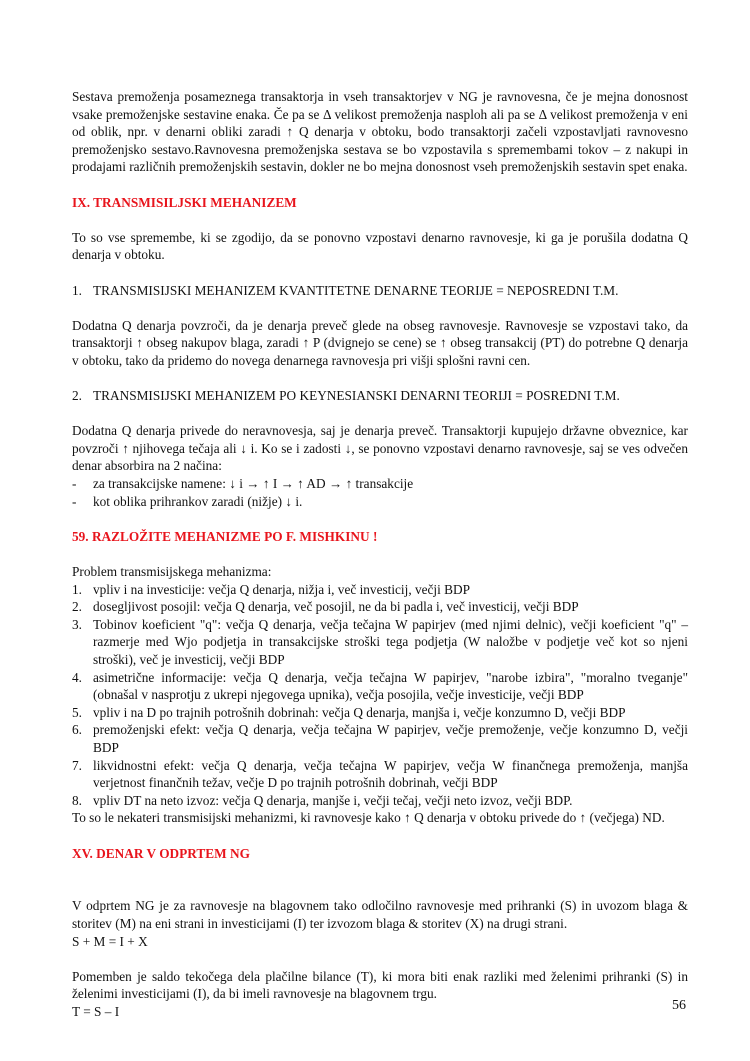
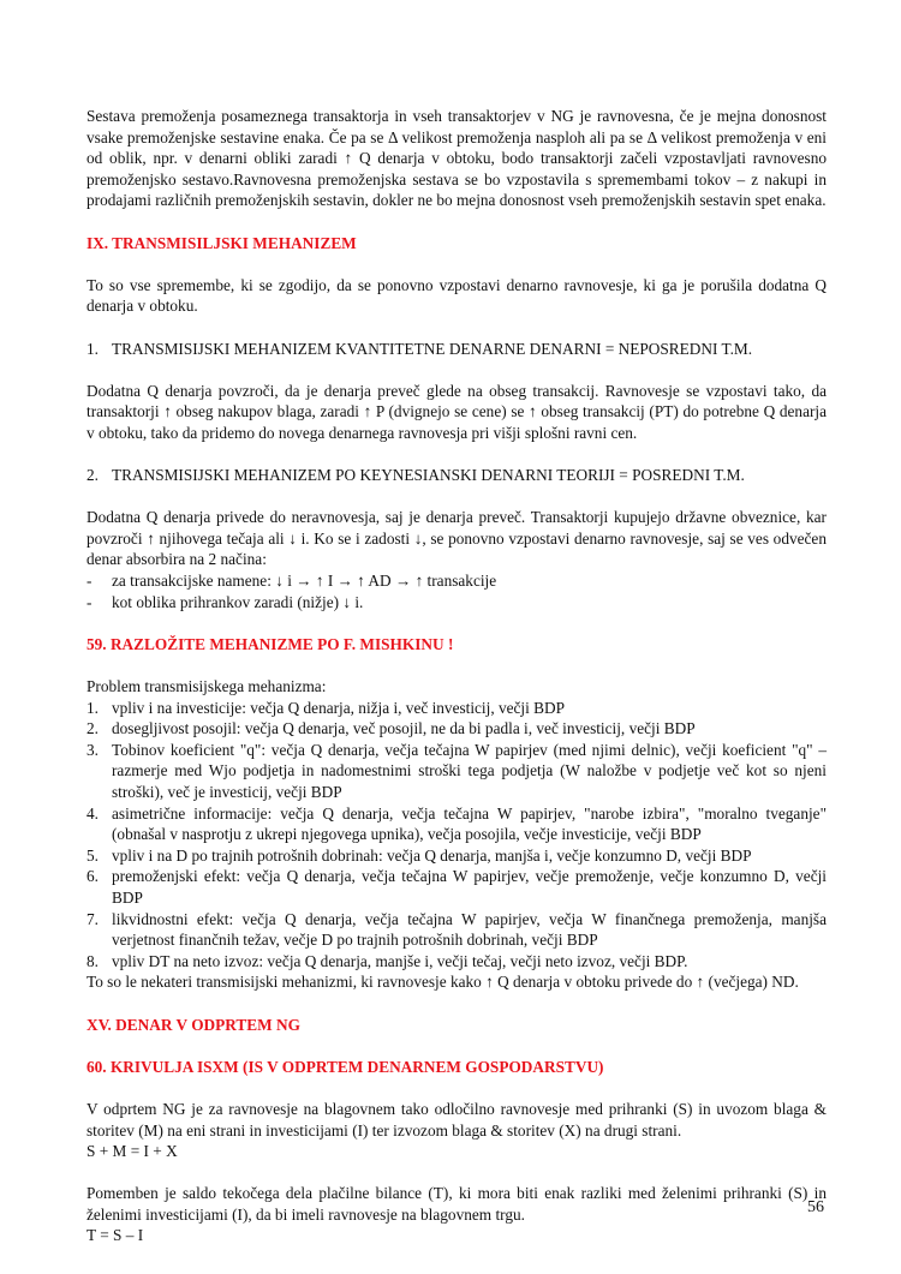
  Sestava premoženja posameznega transaktorja in vseh transaktorjev v NG je ravnovesna, če je mejna donosnost vsake premoženjske sestavine enaka. Če pa se Δ velikost premoženja nasploh ali pa se Δ velikost premoženja v eni od oblik, npr. v denarni obliki zaradi ↑ Q denarja v obtoku, bodo transaktorji začeli vzpostavljati ravnovesno premoženjsko sestavo.Ravnovesna premoženjska sestava se bo vzpostavila s spremembami tokov – z nakupi in prodajami različnih premoženjskih sestavin, dokler ne bo mejna donosnost vseh premoženjskih sestavin spet enaka.
  IX. TRANSMISILJSKI MEHANIZEM
  To so vse spremembe, ki se zgodijo, da se ponovno vzpostavi denarno ravnovesje, ki ga je porušila dodatna Q denarja v obtoku.
  1.
- TRANSMISIJSKI MEHANIZEM KVANTITETNE DENARNE TEORIJE = NEPOSREDNI T.M.
+ TRANSMISIJSKI MEHANIZEM KVANTITETNE DENARNE DENARNI = NEPOSREDNI T.M.
- Dodatna Q denarja povzroči, da je denarja preveč glede na obseg ravnovesje. Ravnovesje se vzpostavi tako, da transaktorji ↑ obseg nakupov blaga, zaradi ↑ P (dvignejo se cene) se ↑ obseg transakcij (PT) do potrebne Q denarja v obtoku, tako da pridemo do novega denarnega ravnovesja pri višji splošni ravni cen.
+ Dodatna Q denarja povzroči, da je denarja preveč glede na obseg transakcij. Ravnovesje se vzpostavi tako, da transaktorji ↑ obseg nakupov blaga, zaradi ↑ P (dvignejo se cene) se ↑ obseg transakcij (PT) do potrebne Q denarja v obtoku, tako da pridemo do novega denarnega ravnovesja pri višji splošni ravni cen.
  2.
  TRANSMISIJSKI MEHANIZEM PO KEYNESIANSKI DENARNI TEORIJI = POSREDNI T.M.
  Dodatna Q denarja privede do neravnovesja, saj je denarja preveč. Transaktorji kupujejo državne obveznice, kar povzroči ↑ njihovega tečaja ali ↓ i. Ko se i zadosti ↓, se ponovno vzpostavi denarno ravnovesje, saj se ves odvečen denar absorbira na 2 načina:
  -
  za transakcijske namene: ↓ i → ↑ I → ↑ AD → ↑ transakcije
  -
  kot oblika prihrankov zaradi (nižje) ↓ i.
  59. RAZLOŽITE MEHANIZME PO F. MISHKINU !
  Problem transmisijskega mehanizma:
  1.
  vpliv i na investicije: večja Q denarja, nižja i, več investicij, večji BDP
  2.
  dosegljivost posojil: večja Q denarja, več posojil, ne da bi padla i, več investicij, večji BDP
  3.
- Tobinov koeficient "q": večja Q denarja, večja tečajna W papirjev (med njimi delnic), večji koeficient "q" – razmerje med Wjo podjetja in transakcijske stroški tega podjetja (W naložbe v podjetje več kot so njeni stroški), več je investicij, večji BDP
+ Tobinov koeficient "q": večja Q denarja, večja tečajna W papirjev (med njimi delnic), večji koeficient "q" – razmerje med Wjo podjetja in nadomestnimi stroški tega podjetja (W naložbe v podjetje več kot so njeni stroški), več je investicij, večji BDP
  4.
  asimetrične informacije: večja Q denarja, večja tečajna W papirjev, "narobe izbira", "moralno tveganje" (obnašal v nasprotju z ukrepi njegovega upnika), večja posojila, večje investicije, večji BDP
  5.
  vpliv i na D po trajnih potrošnih dobrinah: večja Q denarja, manjša i, večje konzumno D, večji BDP
  6.
  premoženjski efekt: večja Q denarja, večja tečajna W papirjev, večje premoženje, večje konzumno D, večji BDP
  7.
  likvidnostni efekt: večja Q denarja, večja tečajna W papirjev, večja W finančnega premoženja, manjša verjetnost finančnih težav, večje D po trajnih potrošnih dobrinah, večji BDP
  8.
  vpliv DT na neto izvoz: večja Q denarja, manjše i, večji tečaj, večji neto izvoz, večji BDP.
  To so le nekateri transmisijski mehanizmi, ki ravnovesje kako ↑ Q denarja v obtoku privede do ↑ (večjega) ND.
  XV. DENAR V ODPRTEM NG
+ 60. KRIVULJA ISXM (IS V ODPRTEM DENARNEM GOSPODARSTVU)
  V odprtem NG je za ravnovesje na blagovnem tako odločilno ravnovesje med prihranki (S) in uvozom blaga & storitev (M) na eni strani in investicijami (I) ter izvozom blaga & storitev (X) na drugi strani.
  S + M = I + X
  Pomemben je saldo tekočega dela plačilne bilance (T), ki mora biti enak razliki med želenimi prihranki (S) in želenimi investicijami (I), da bi imeli ravnovesje na blagovnem trgu.
  T = S – I
  56
